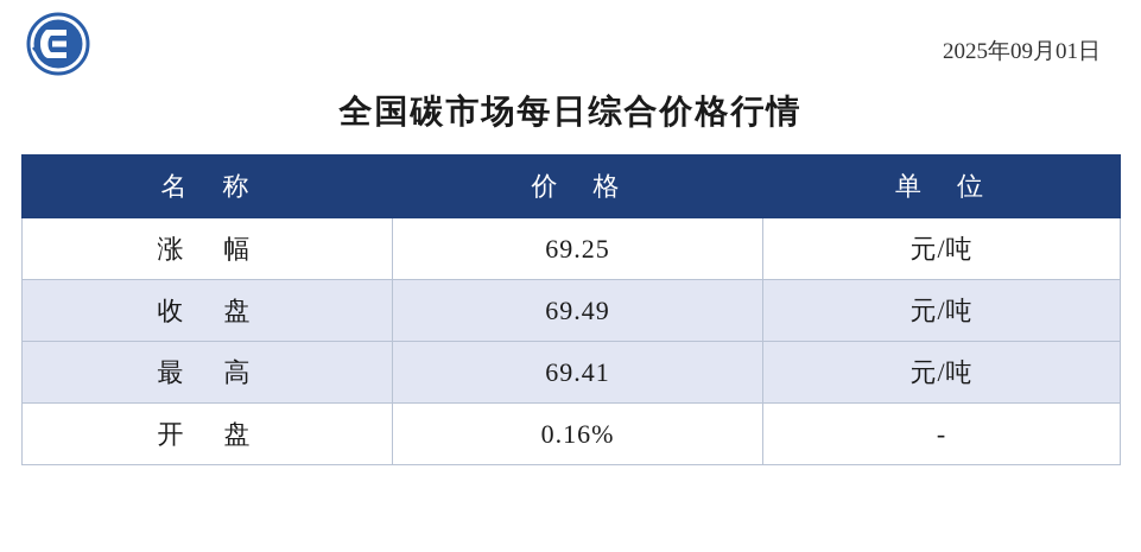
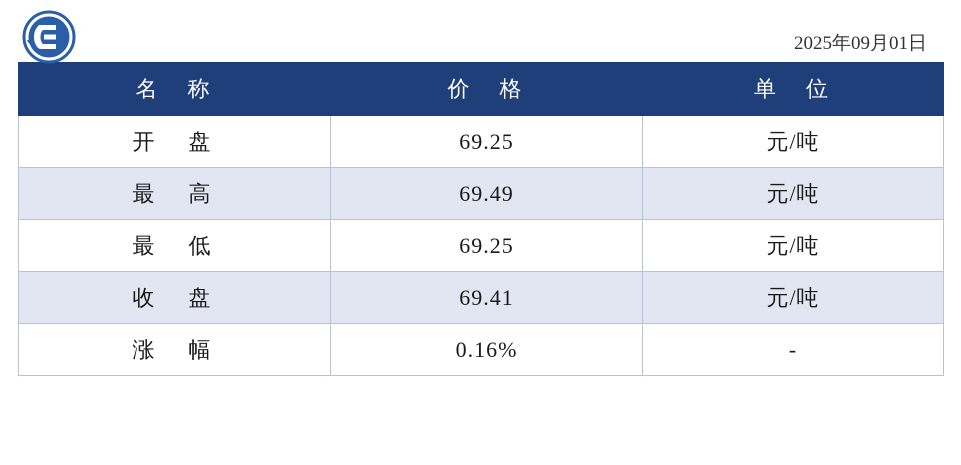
  2025年09月01日
- 全国碳市场每日综合价格行情
  名 称	价 格	单 位
- 涨 幅	69.25	元/吨
+ 开 盘	69.25	元/吨
- 收 盘	69.49	元/吨
+ 最 高	69.49	元/吨
+ 最 低	69.25	元/吨
- 最 高	69.41	元/吨
+ 收 盘	69.41	元/吨
- 开 盘	0.16%	-
+ 涨 幅	0.16%	-
